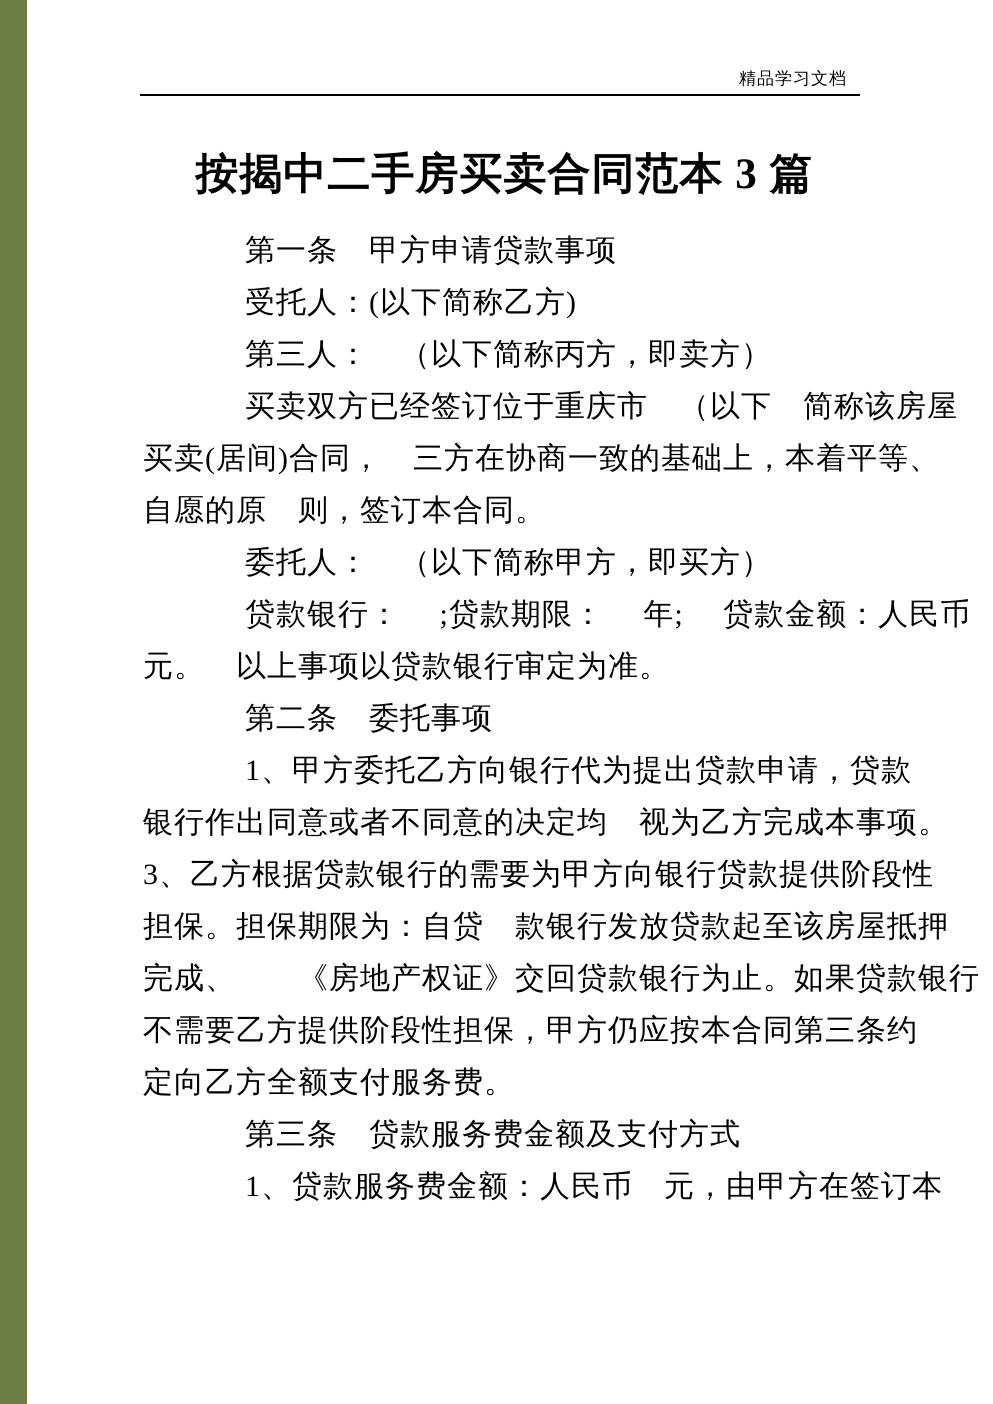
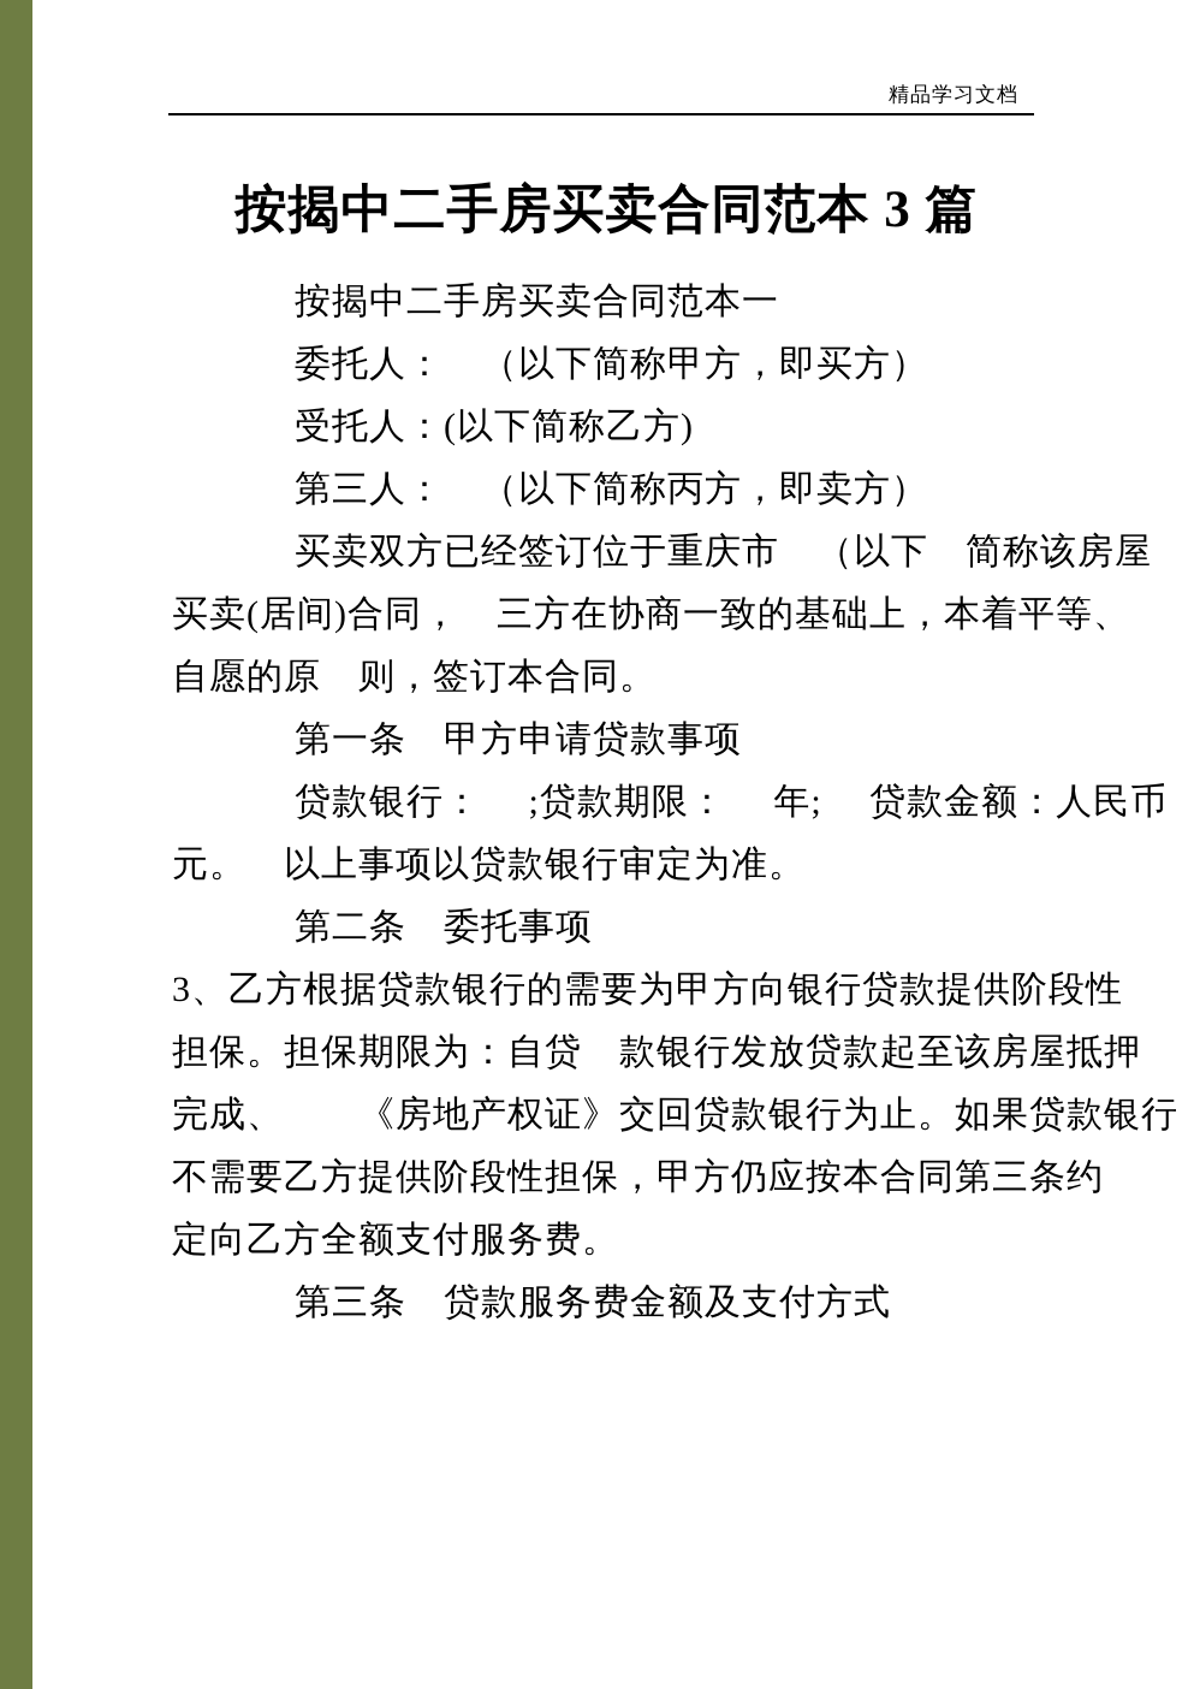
  精品学习文档
  按揭中二手房买卖合同范本 3 篇
+ 按揭中二手房买卖合同范本一
- 第一条 甲方申请贷款事项
+ 委托人： （以下简称甲方，即买方）
  受托人：(以下简称乙方)
  第三人： （以下简称丙方，即卖方）
  买卖双方已经签订位于重庆市 （以下 简称该房屋
  买卖(居间)合同， 三方在协商一致的基础上，本着平等、
  自愿的原 则，签订本合同。
- 委托人： （以下简称甲方，即买方）
+ 第一条 甲方申请贷款事项
  贷款银行： ;贷款期限： 年; 贷款金额：人民币
  元。 以上事项以贷款银行审定为准。
  第二条 委托事项
- 1、甲方委托乙方向银行代为提出贷款申请，贷款
- 银行作出同意或者不同意的决定均 视为乙方完成本事项。
  3、乙方根据贷款银行的需要为甲方向银行贷款提供阶段性
  担保。担保期限为：自贷 款银行发放贷款起至该房屋抵押
  完成、 《房地产权证》交回贷款银行为止。如果贷款银行
  不需要乙方提供阶段性担保，甲方仍应按本合同第三条约
  定向乙方全额支付服务费。
  第三条 贷款服务费金额及支付方式
- 1、贷款服务费金额：人民币 元，由甲方在签订本
